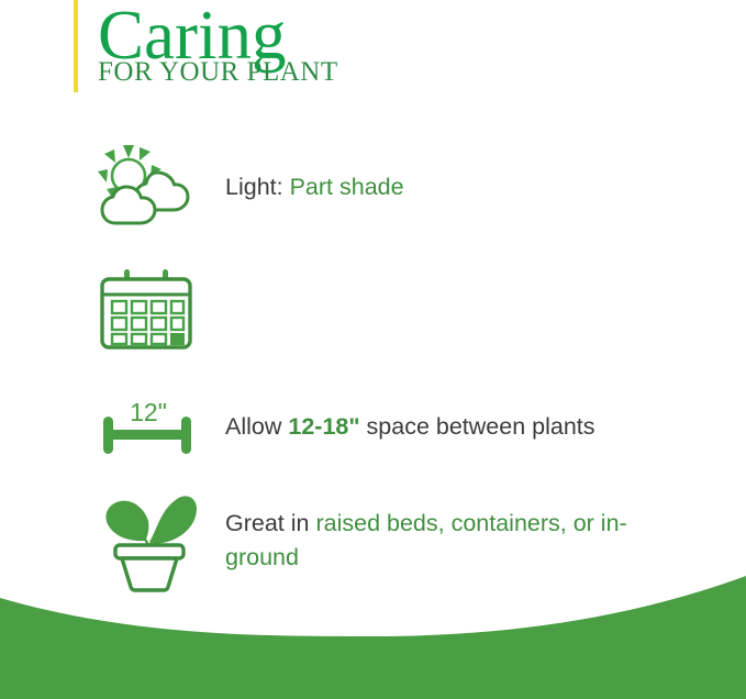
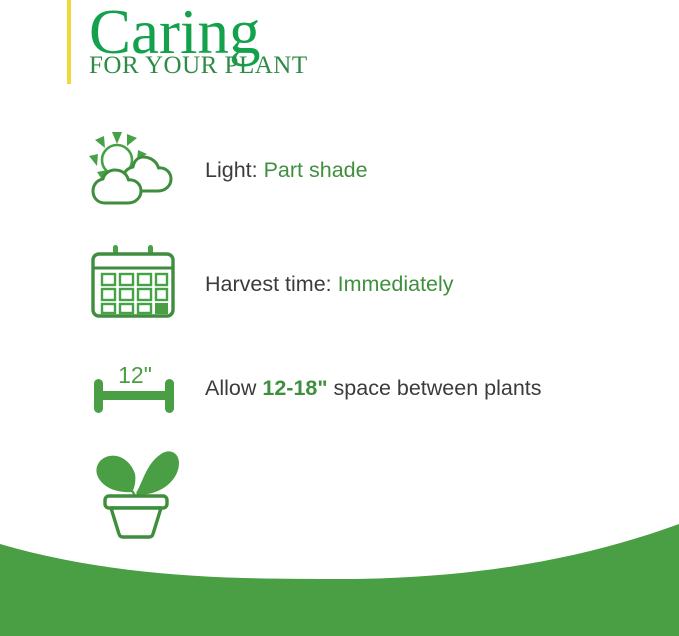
  Caring
  FOR YOUR PLANT
  Light: Part shade
+ Harvest time: Immediately
  12"
  Allow 12-18" space between plants
- Great in raised beds, containers, or in-ground
